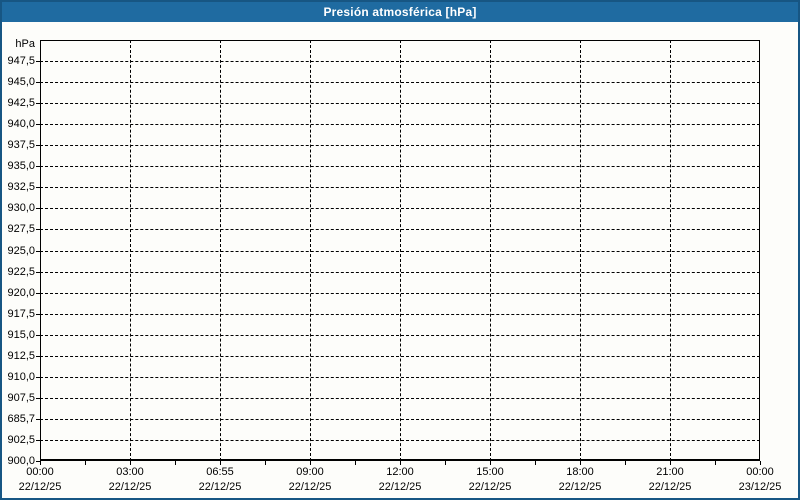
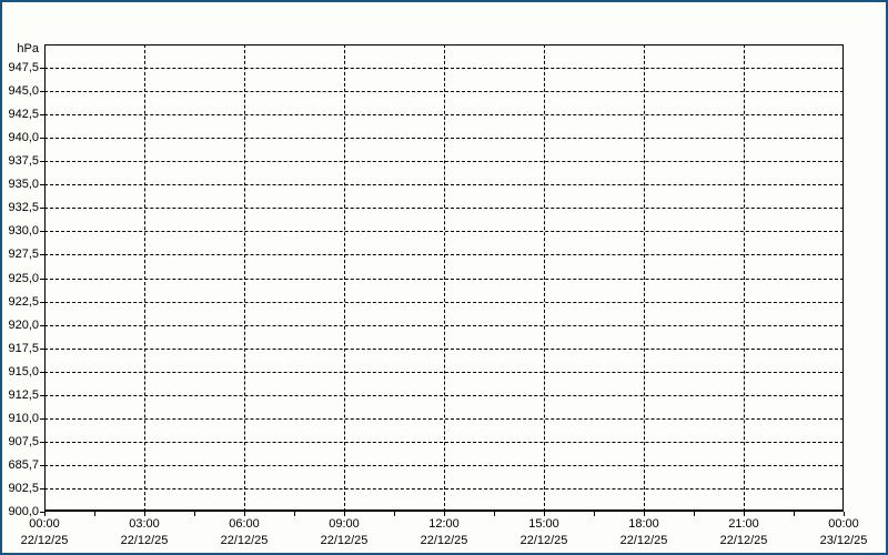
- Presión atmosférica [hPa]
  hPa
  947,5
  945,0
  942,5
  940,0
  937,5
  935,0
  932,5
  930,0
  927,5
  925,0
  922,5
  920,0
  917,5
  915,0
  912,5
  910,0
  907,5
  685,7
  902,5
  900,0
  00:00
  22/12/25
  03:00
  22/12/25
- 06:55
+ 06:00
  22/12/25
  09:00
  22/12/25
  12:00
  22/12/25
  15:00
  22/12/25
  18:00
  22/12/25
  21:00
  22/12/25
  00:00
  23/12/25
